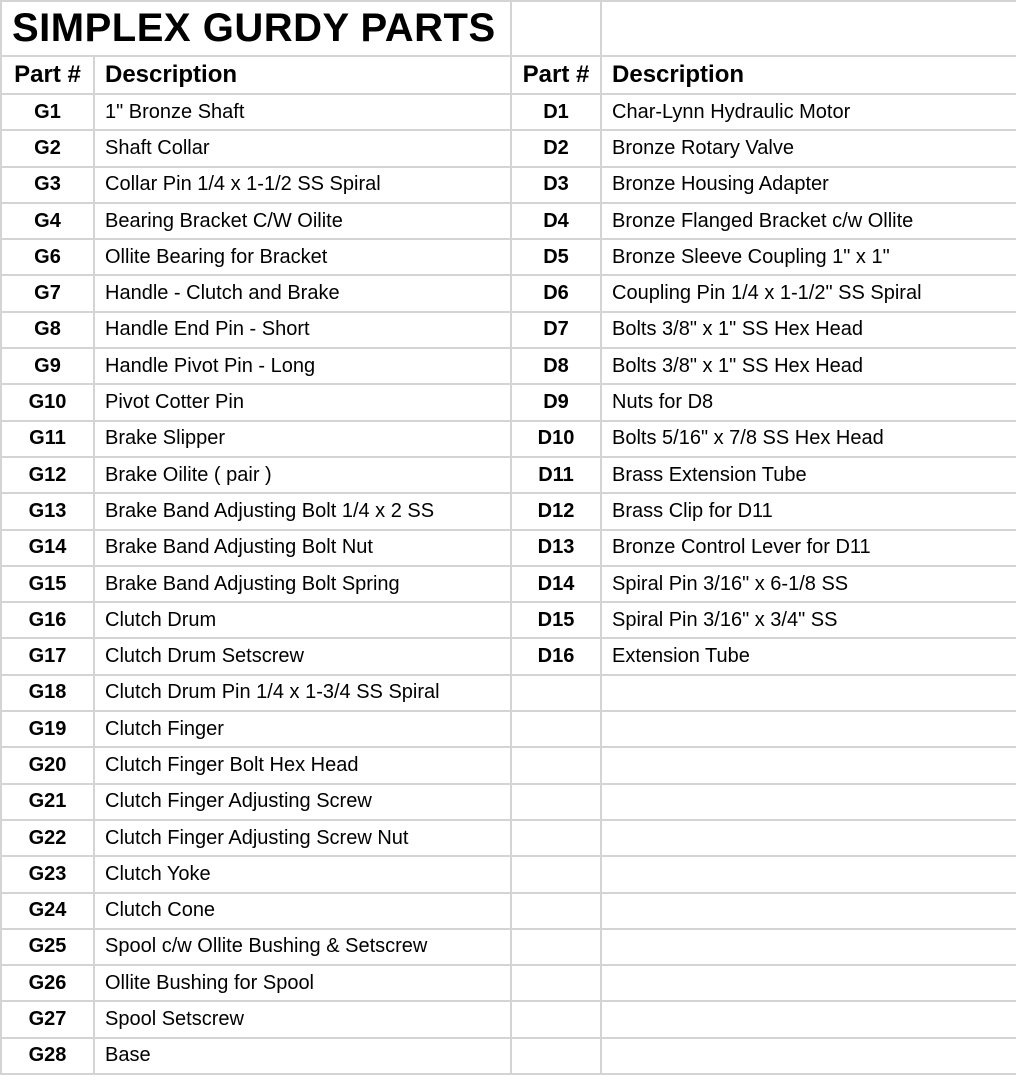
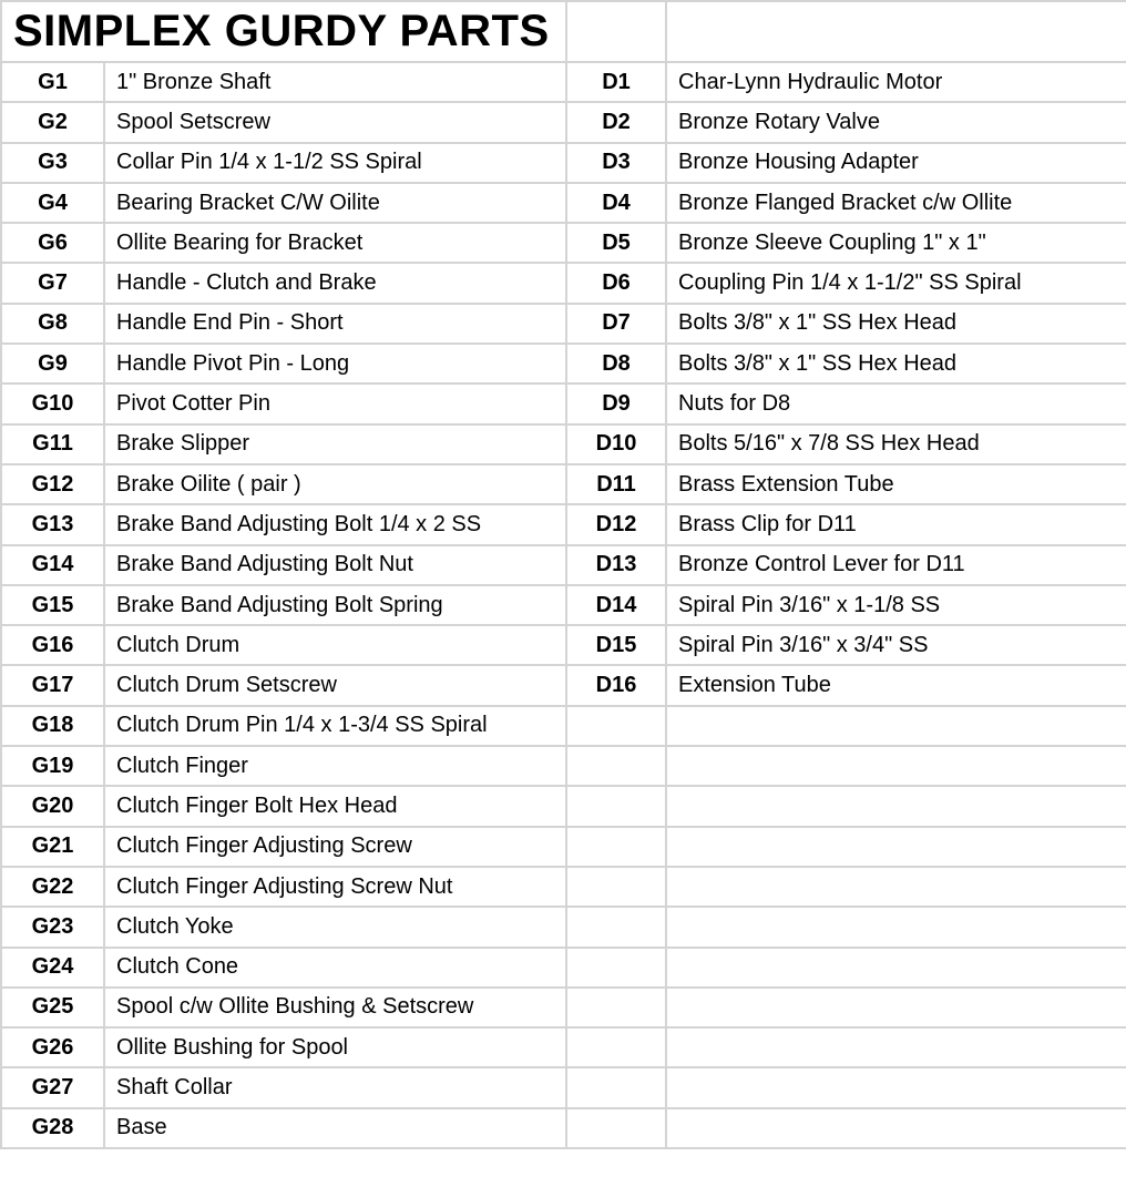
  SIMPLEX GURDY PARTS
- Part #	Description	Part #	Description
  G1	1" Bronze Shaft	D1	Char-Lynn Hydraulic Motor
- G2	Shaft Collar	D2	Bronze Rotary Valve
+ G2	Spool Setscrew	D2	Bronze Rotary Valve
  G3	Collar Pin 1/4 x 1-1/2 SS Spiral	D3	Bronze Housing Adapter
  G4	Bearing Bracket C/W Oilite	D4	Bronze Flanged Bracket c/w Ollite
  G6	Ollite Bearing for Bracket	D5	Bronze Sleeve Coupling 1" x 1"
  G7	Handle - Clutch and Brake	D6	Coupling Pin 1/4 x 1-1/2" SS Spiral
  G8	Handle End Pin - Short	D7	Bolts 3/8" x 1" SS Hex Head
  G9	Handle Pivot Pin - Long	D8	Bolts 3/8" x 1" SS Hex Head
  G10	Pivot Cotter Pin	D9	Nuts for D8
  G11	Brake Slipper	D10	Bolts 5/16" x 7/8 SS Hex Head
  G12	Brake Oilite ( pair )	D11	Brass Extension Tube
  G13	Brake Band Adjusting Bolt 1/4 x 2 SS	D12	Brass Clip for D11
  G14	Brake Band Adjusting Bolt Nut	D13	Bronze Control Lever for D11
- G15	Brake Band Adjusting Bolt Spring	D14	Spiral Pin 3/16" x 6-1/8 SS
+ G15	Brake Band Adjusting Bolt Spring	D14	Spiral Pin 3/16" x 1-1/8 SS
  G16	Clutch Drum	D15	Spiral Pin 3/16" x 3/4" SS
  G17	Clutch Drum Setscrew	D16	Extension Tube
  G18	Clutch Drum Pin 1/4 x 1-3/4 SS Spiral
  G19	Clutch Finger
  G20	Clutch Finger Bolt Hex Head
  G21	Clutch Finger Adjusting Screw
  G22	Clutch Finger Adjusting Screw Nut
  G23	Clutch Yoke
  G24	Clutch Cone
  G25	Spool c/w Ollite Bushing & Setscrew
  G26	Ollite Bushing for Spool
- G27	Spool Setscrew
+ G27	Shaft Collar
  G28	Base
